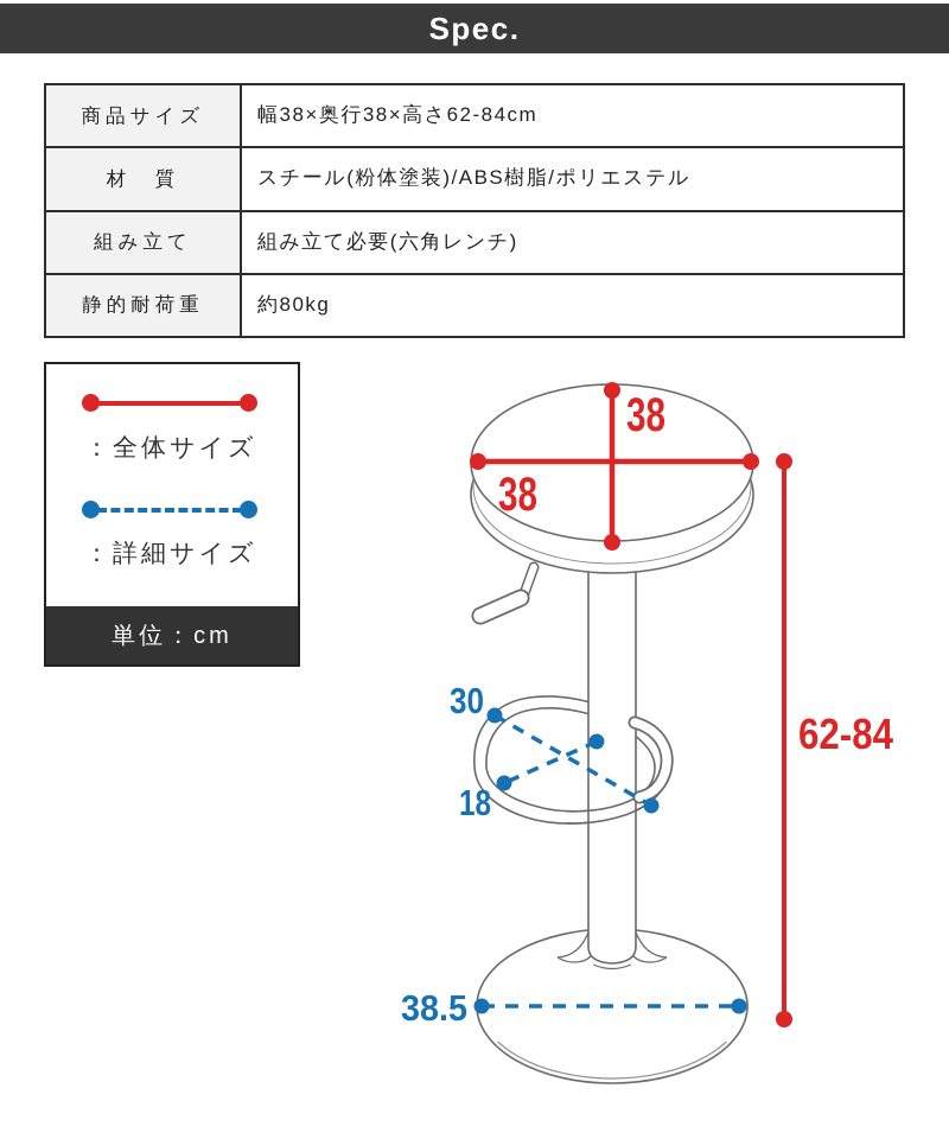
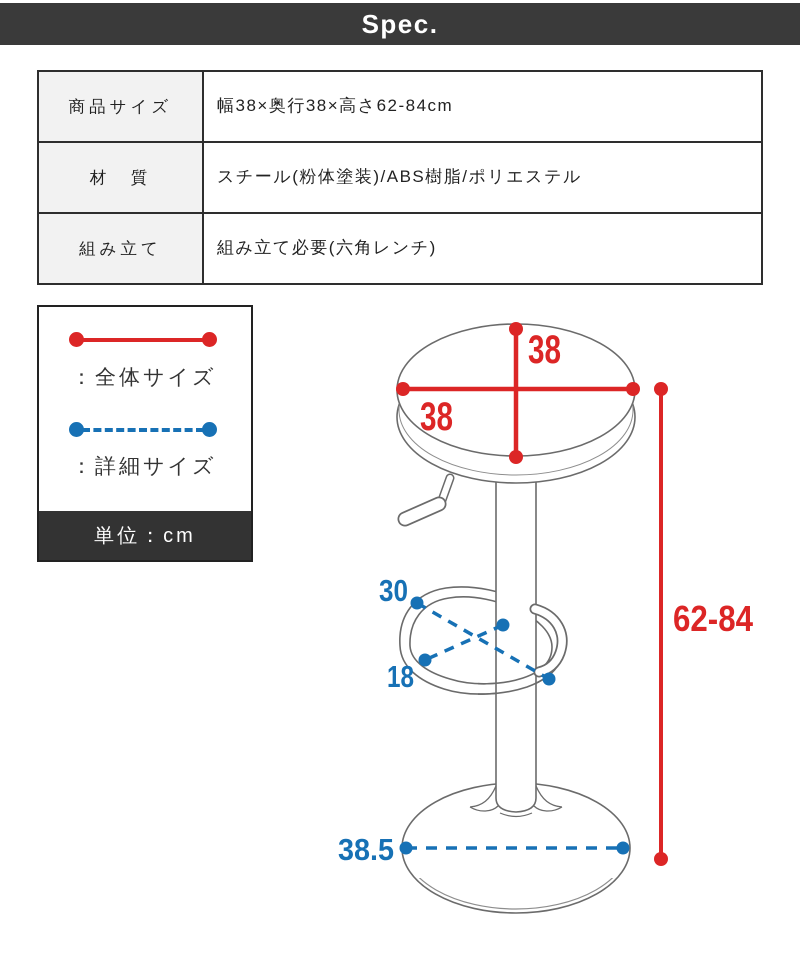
  Spec.
  商品サイズ	幅38×奥行38×高さ62-84cm
  材 質	スチール(粉体塗装)/ABS樹脂/ポリエステル
  組み立て	組み立て必要(六角レンチ)
- 静的耐荷重	約80kg
  ：全体サイズ
  ：詳細サイズ
  単位：cm
  38
  38
  62-84
  30
  18
  38.5
